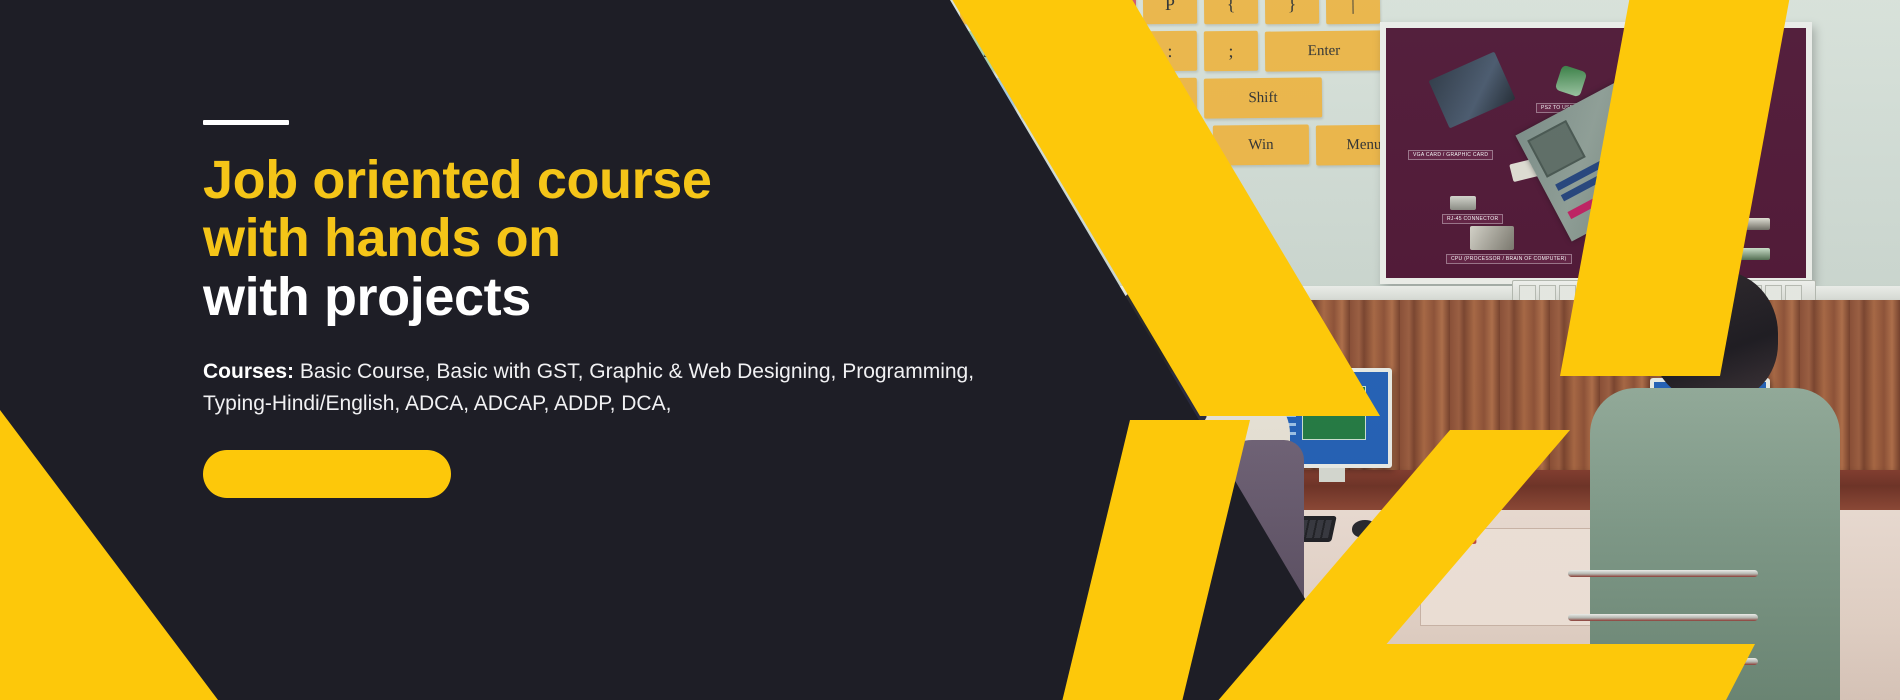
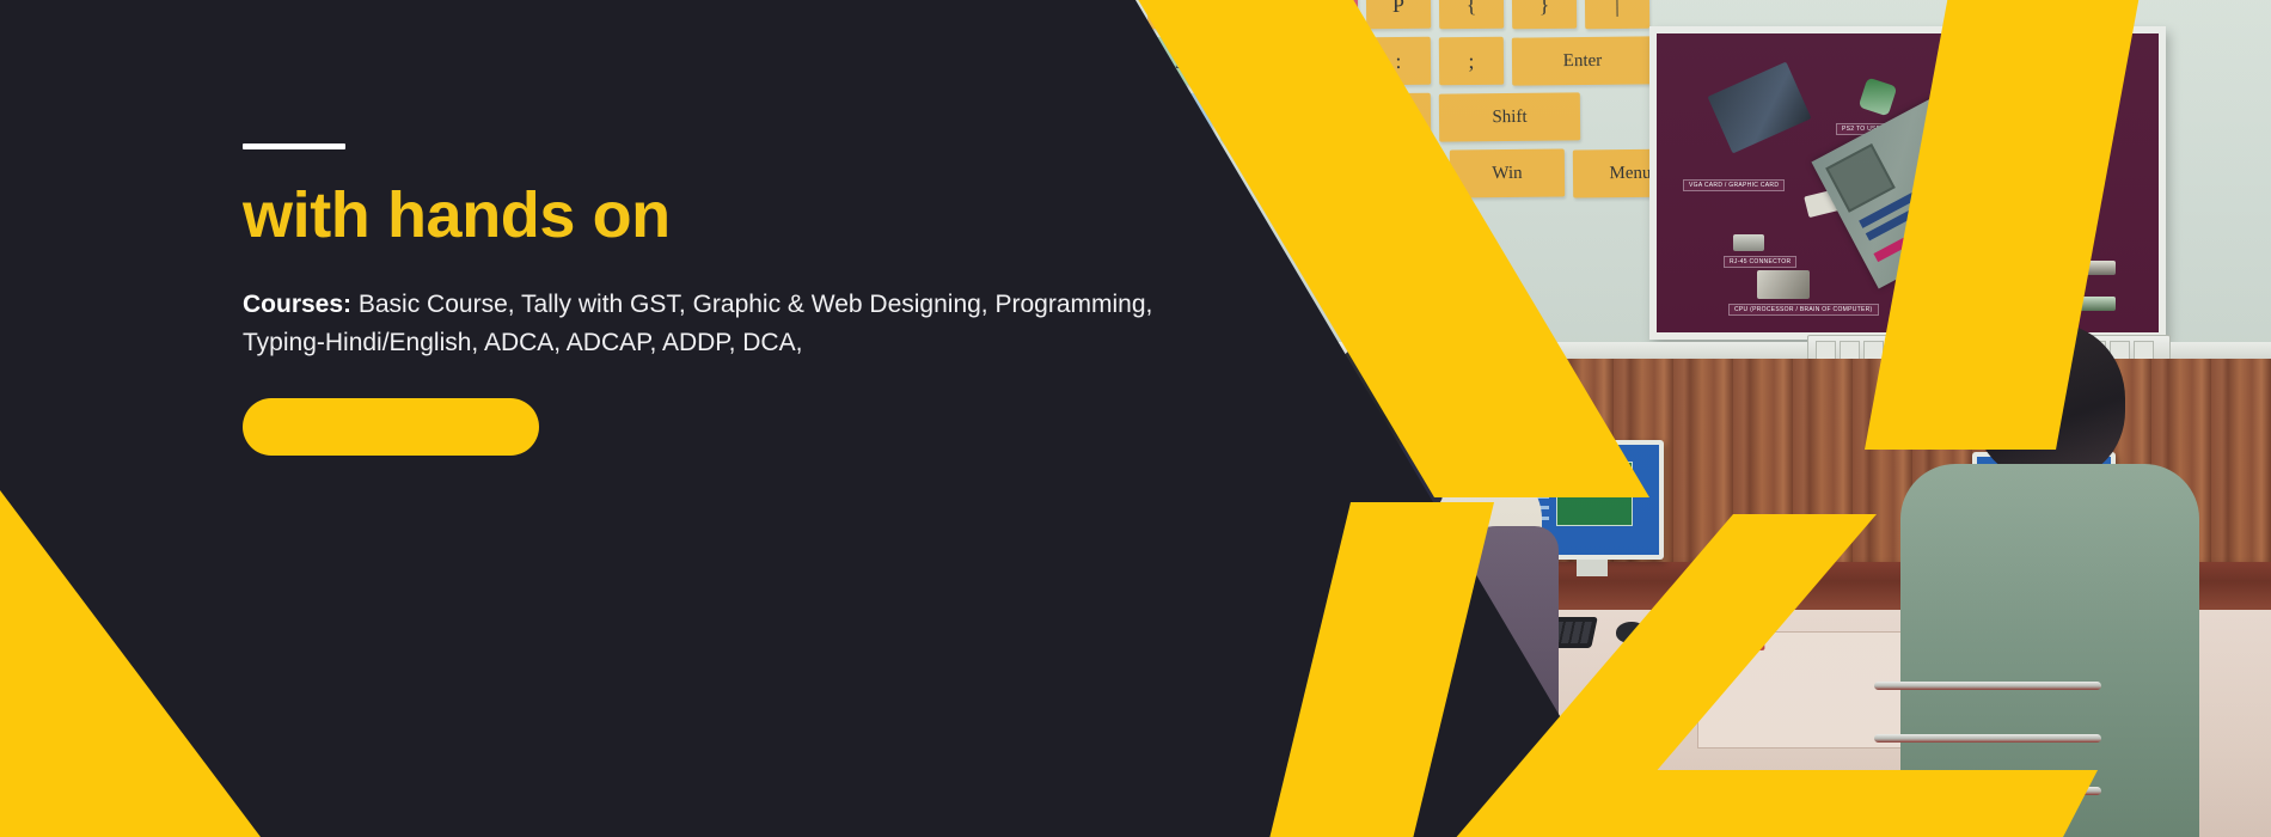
- Job oriented course
  with hands on
- with projects
- Courses: Basic Course, Basic with GST, Graphic & Web Designing, Programming, Typing-Hindi/English, ADCA, ADCAP, ADDP, DCA,
+ Courses: Basic Course, Tally with GST, Graphic & Web Designing, Programming, Typing-Hindi/English, ADCA, ADCAP, ADDP, DCA,
